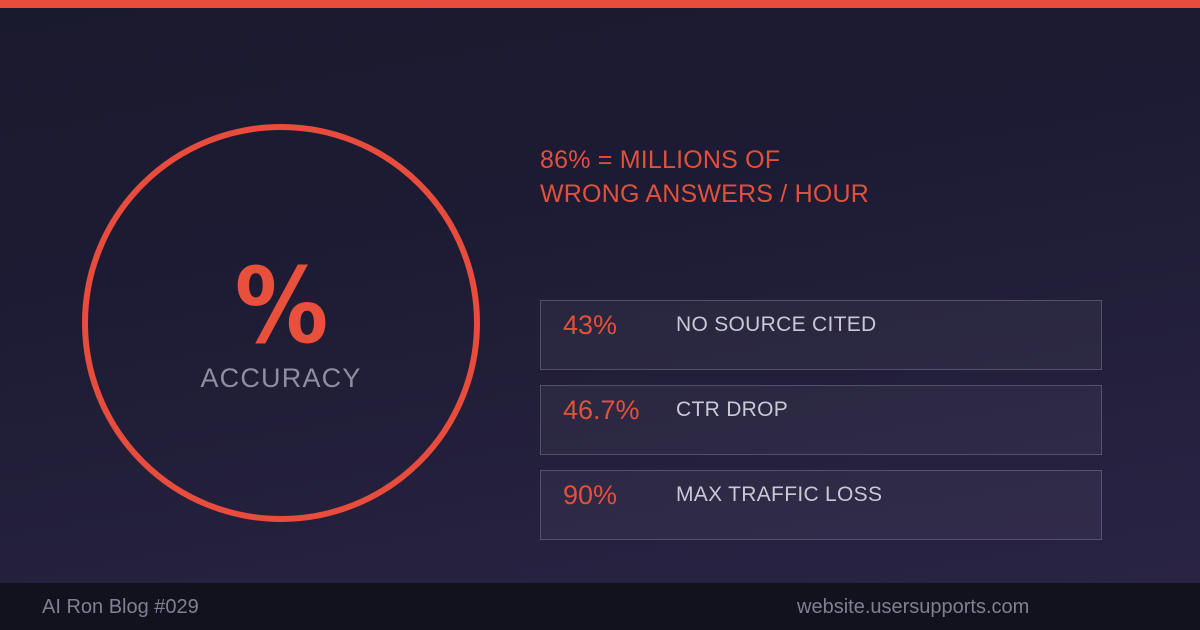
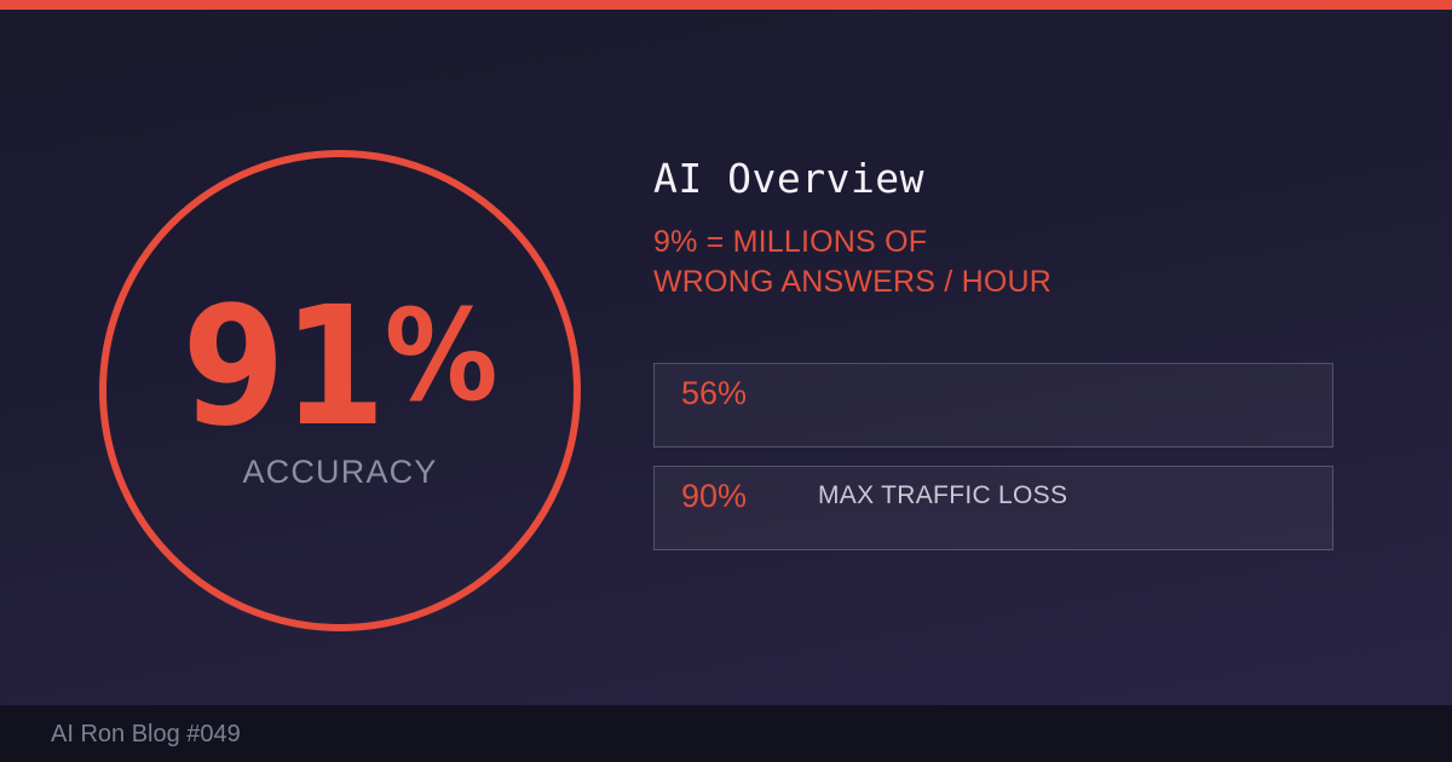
+ 91
  %
  ACCURACY
+ AI Overview
- 86% = MILLIONS OF
+ 9% = MILLIONS OF
  WRONG ANSWERS / HOUR
- 43%
+ 56%
- NO SOURCE CITED
- 46.7%
- CTR DROP
  90%
  MAX TRAFFIC LOSS
- AI Ron Blog #029
+ AI Ron Blog #049
- website.usersupports.com
